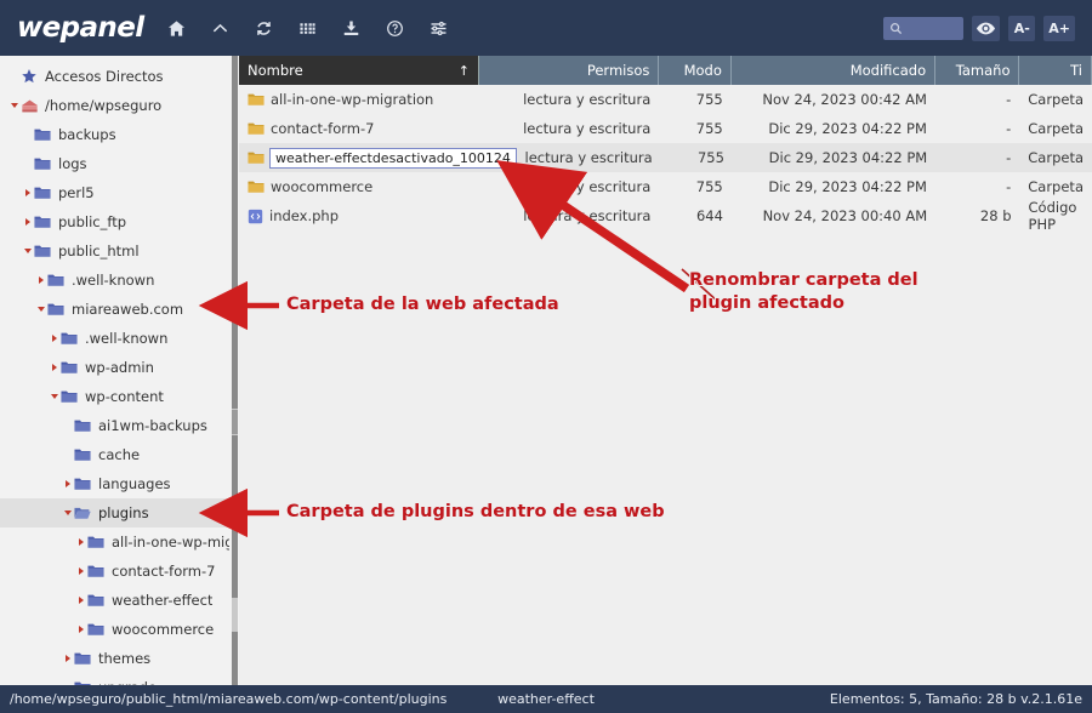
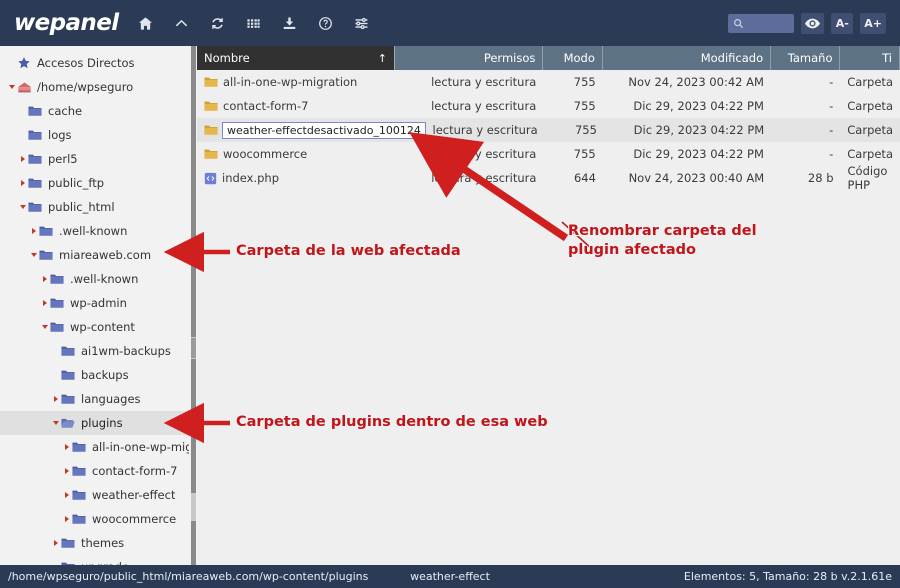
  wepanel
  A-
  A+
  Accesos Directos
  /home/wpseguro
- backups
+ cache
  logs
  perl5
  public_ftp
  public_html
  .well-known
  miareaweb.com
  .well-known
  wp-admin
  wp-content
  ai1wm-backups
- cache
+ backups
  languages
  plugins
  all-in-one-wp-mi
  contact-form-7
  weather-effect
  woocommerce
  themes
  Nombre
  ↑
  Permisos
  Modo
  Modificado
  Tamaño
  Ti
  all-in-one-wp-migration
  lectura y escritura
  755
  Nov 24, 2023 00:42 AM
  -
  Carpeta
  contact-form-7
  lectura y escritura
  755
  Dic 29, 2023 04:22 PM
  -
  Carpeta
  weather-effectdesactivado_100124
  lectura y escritura
  755
  Dic 29, 2023 04:22 PM
  -
  Carpeta
  woocommerce
  ltura y escritura
  755
  Dic 29, 2023 04:22 PM
  -
  Carpeta
  index.php
  lectura escritura
  644
  Nov 24, 2023 00:40 AM
  28 b
  Código PHP
  Carpeta de la web afectada
  Renombrar carpeta del
  plugin afectado
  Carpeta de plugins dentro de esa web
  /home/wpseguro/public_html/miareaweb.com/wp-content/plugins
  weather-effect
  Elementos: 5, Tamaño: 28 b v.2.1.61e
